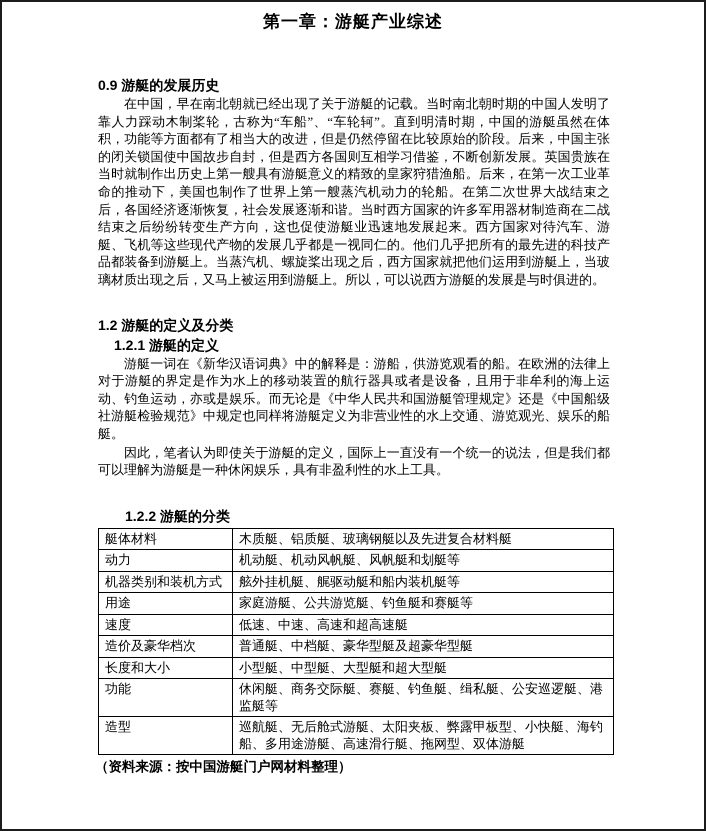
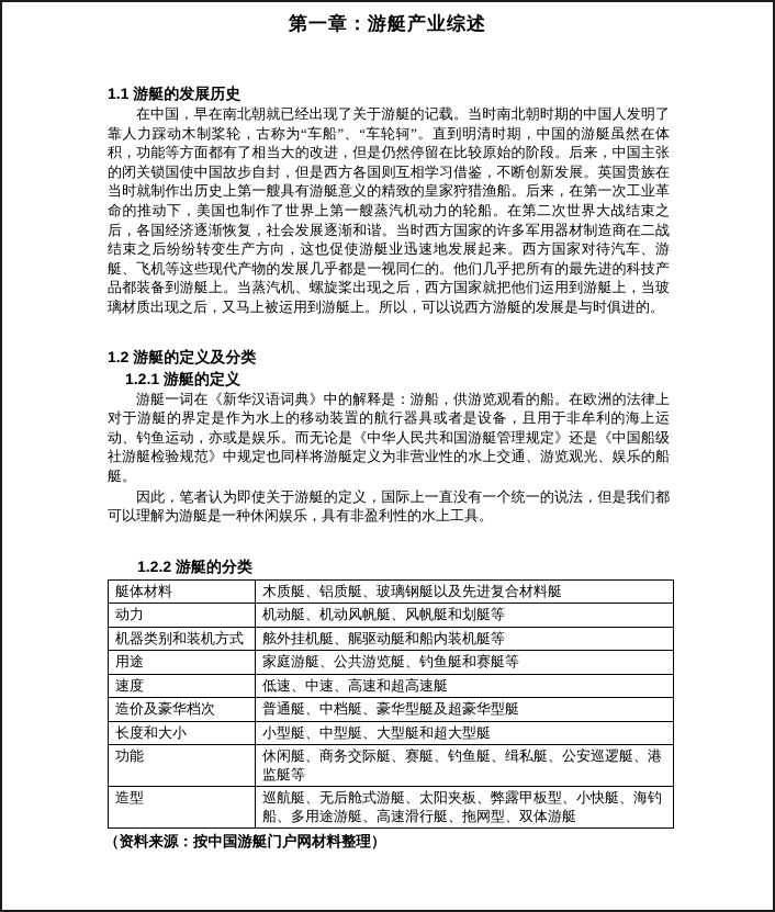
  第一章：游艇产业综述
- 0.9 游艇的发展历史
+ 1.1 游艇的发展历史
  在中国，早在南北朝就已经出现了关于游艇的记载。当时南北朝时期的中国人发明了靠人力踩动木制桨轮，古称为“车船”、“车轮轲”。直到明清时期，中国的游艇虽然在体积，功能等方面都有了相当大的改进，但是仍然停留在比较原始的阶段。后来，中国主张的闭关锁国使中国故步自封，但是西方各国则互相学习借鉴，不断创新发展。英国贵族在当时就制作出历史上第一艘具有游艇意义的精致的皇家狩猎渔船。后来，在第一次工业革命的推动下，美国也制作了世界上第一艘蒸汽机动力的轮船。在第二次世界大战结束之后，各国经济逐渐恢复，社会发展逐渐和谐。当时西方国家的许多军用器材制造商在二战结束之后纷纷转变生产方向，这也促使游艇业迅速地发展起来。西方国家对待汽车、游艇、飞机等这些现代产物的发展几乎都是一视同仁的。他们几乎把所有的最先进的科技产品都装备到游艇上。当蒸汽机、螺旋桨出现之后，西方国家就把他们运用到游艇上，当玻璃材质出现之后，又马上被运用到游艇上。所以，可以说西方游艇的发展是与时俱进的。
  1.2 游艇的定义及分类
  1.2.1 游艇的定义
  游艇一词在《新华汉语词典》中的解释是：游船，供游览观看的船。在欧洲的法律上对于游艇的界定是作为水上的移动装置的航行器具或者是设备，且用于非牟利的海上运动、钓鱼运动，亦或是娱乐。而无论是《中华人民共和国游艇管理规定》还是《中国船级社游艇检验规范》中规定也同样将游艇定义为非营业性的水上交通、游览观光、娱乐的船艇。
  因此，笔者认为即使关于游艇的定义，国际上一直没有一个统一的说法，但是我们都可以理解为游艇是一种休闲娱乐，具有非盈利性的水上工具。
  1.2.2 游艇的分类
  艇体材料	木质艇、铝质艇、玻璃钢艇以及先进复合材料艇
  动力	机动艇、机动风帆艇、风帆艇和划艇等
  机器类别和装机方式	舷外挂机艇、艉驱动艇和船内装机艇等
  用途	家庭游艇、公共游览艇、钓鱼艇和赛艇等
  速度	低速、中速、高速和超高速艇
  造价及豪华档次	普通艇、中档艇、豪华型艇及超豪华型艇
  长度和大小	小型艇、中型艇、大型艇和超大型艇
  功能	休闲艇、商务交际艇、赛艇、钓鱼艇、缉私艇、公安巡逻艇、港监艇等
  造型	巡航艇、无后舱式游艇、太阳夹板、弊露甲板型、小快艇、海钓船、多用途游艇、高速滑行艇、拖网型、双体游艇
  （资料来源：按中国游艇门户网材料整理）
